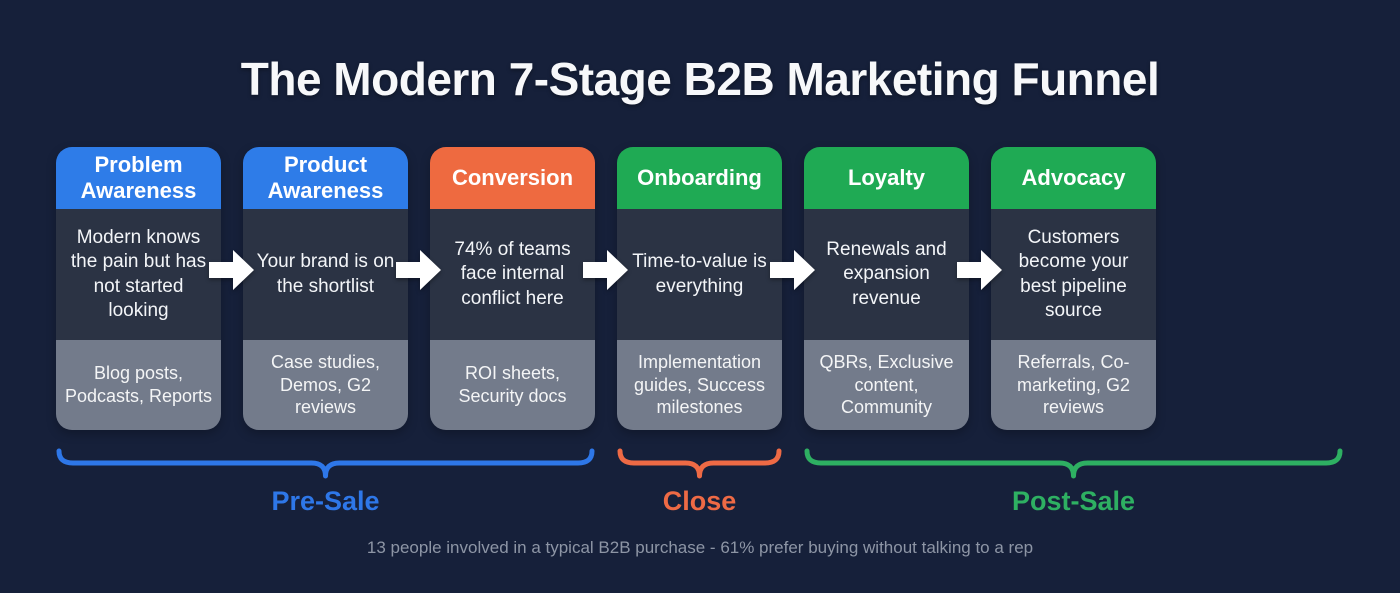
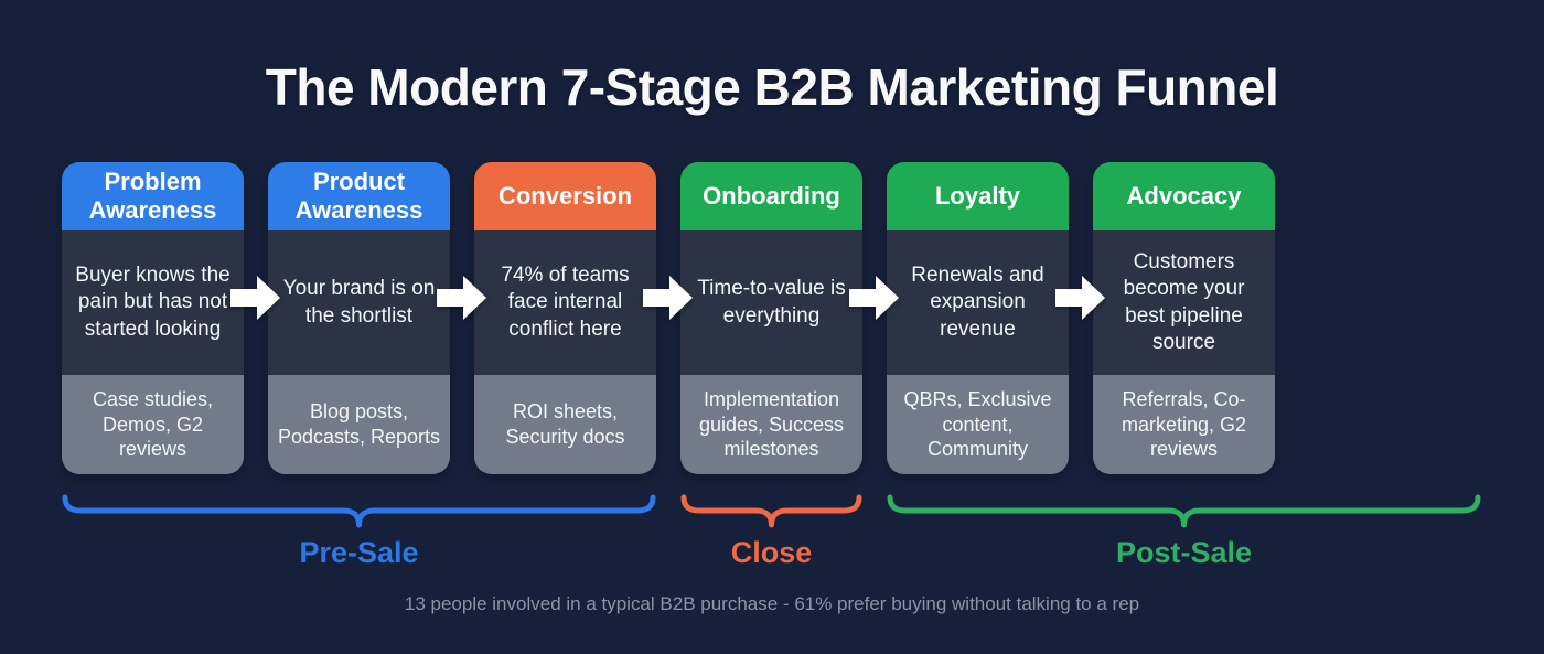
  The Modern 7-Stage B2B Marketing Funnel
  Problem Awareness
- Modern knows the pain but has not started looking
+ Buyer knows the pain but has not started looking
- Blog posts, Podcasts, Reports
+ Case studies, Demos, G2 reviews
  Product Awareness
  Your brand is on the shortlist
- Case studies, Demos, G2 reviews
+ Blog posts, Podcasts, Reports
  Conversion
  74% of teams face internal conflict here
  ROI sheets, Security docs
  Onboarding
  Time-to-value is everything
  Implementation guides, Success milestones
  Loyalty
  Renewals and expansion revenue
  QBRs, Exclusive content, Community
  Advocacy
  Customers become your best pipeline source
  Referrals, Co-marketing, G2 reviews
  Pre-Sale
  Close
  Post-Sale
  13 people involved in a typical B2B purchase - 61% prefer buying without talking to a rep
